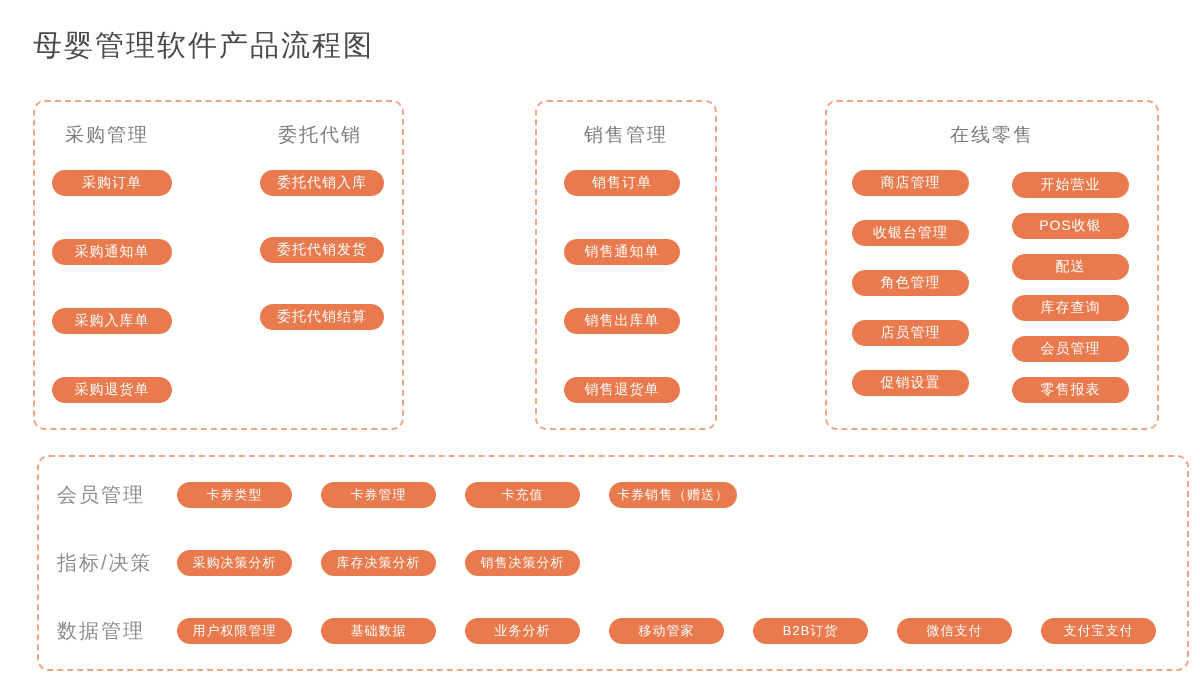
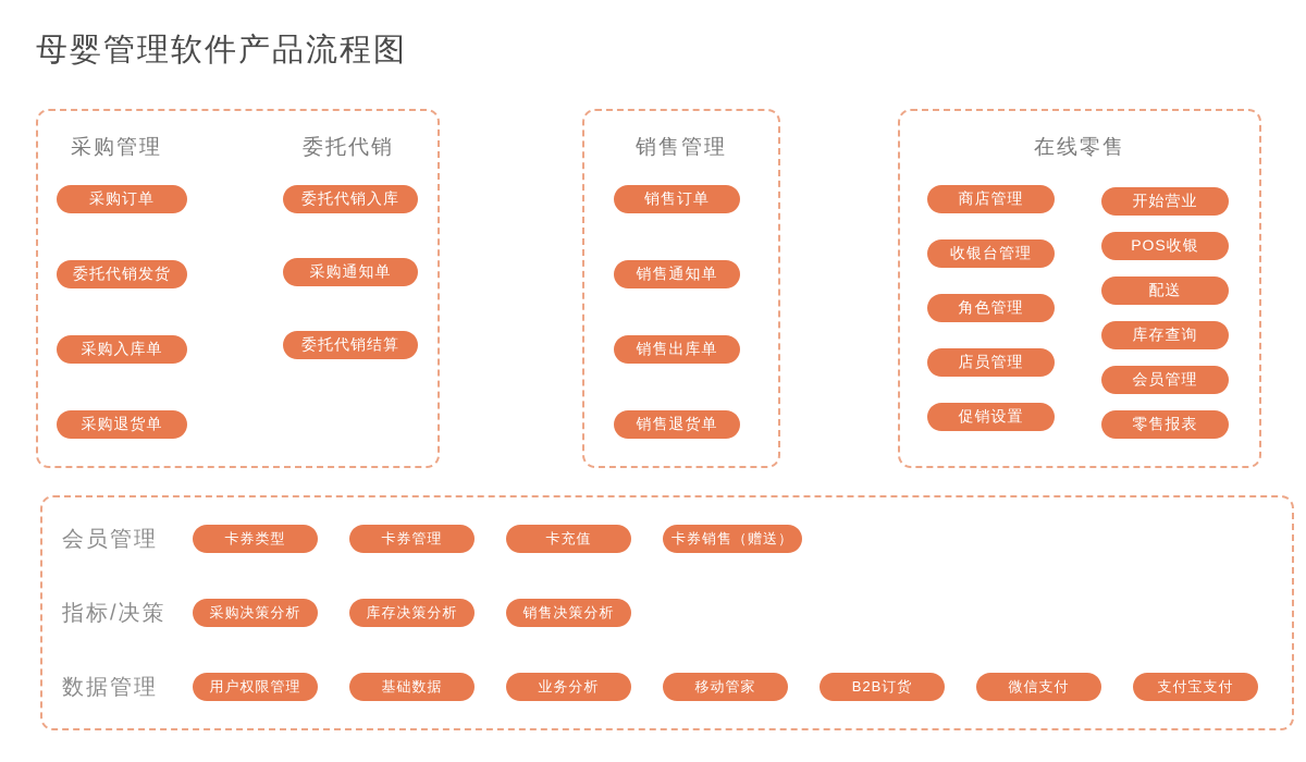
  母婴管理软件产品流程图
  采购管理
  委托代销
  采购订单
- 采购通知单
+ 委托代销发货
  采购入库单
  采购退货单
  委托代销入库
- 委托代销发货
+ 采购通知单
  委托代销结算
  销售管理
  销售订单
  销售通知单
  销售出库单
  销售退货单
  在线零售
  商店管理
  收银台管理
  角色管理
  店员管理
  促销设置
  开始营业
  POS收银
  配送
  库存查询
  会员管理
  零售报表
  会员管理
  卡券类型
  卡券管理
  卡充值
  卡券销售（赠送）
  指标/决策
  采购决策分析
  库存决策分析
  销售决策分析
  数据管理
  用户权限管理
  基础数据
  业务分析
  移动管家
  B2B订货
  微信支付
  支付宝支付
